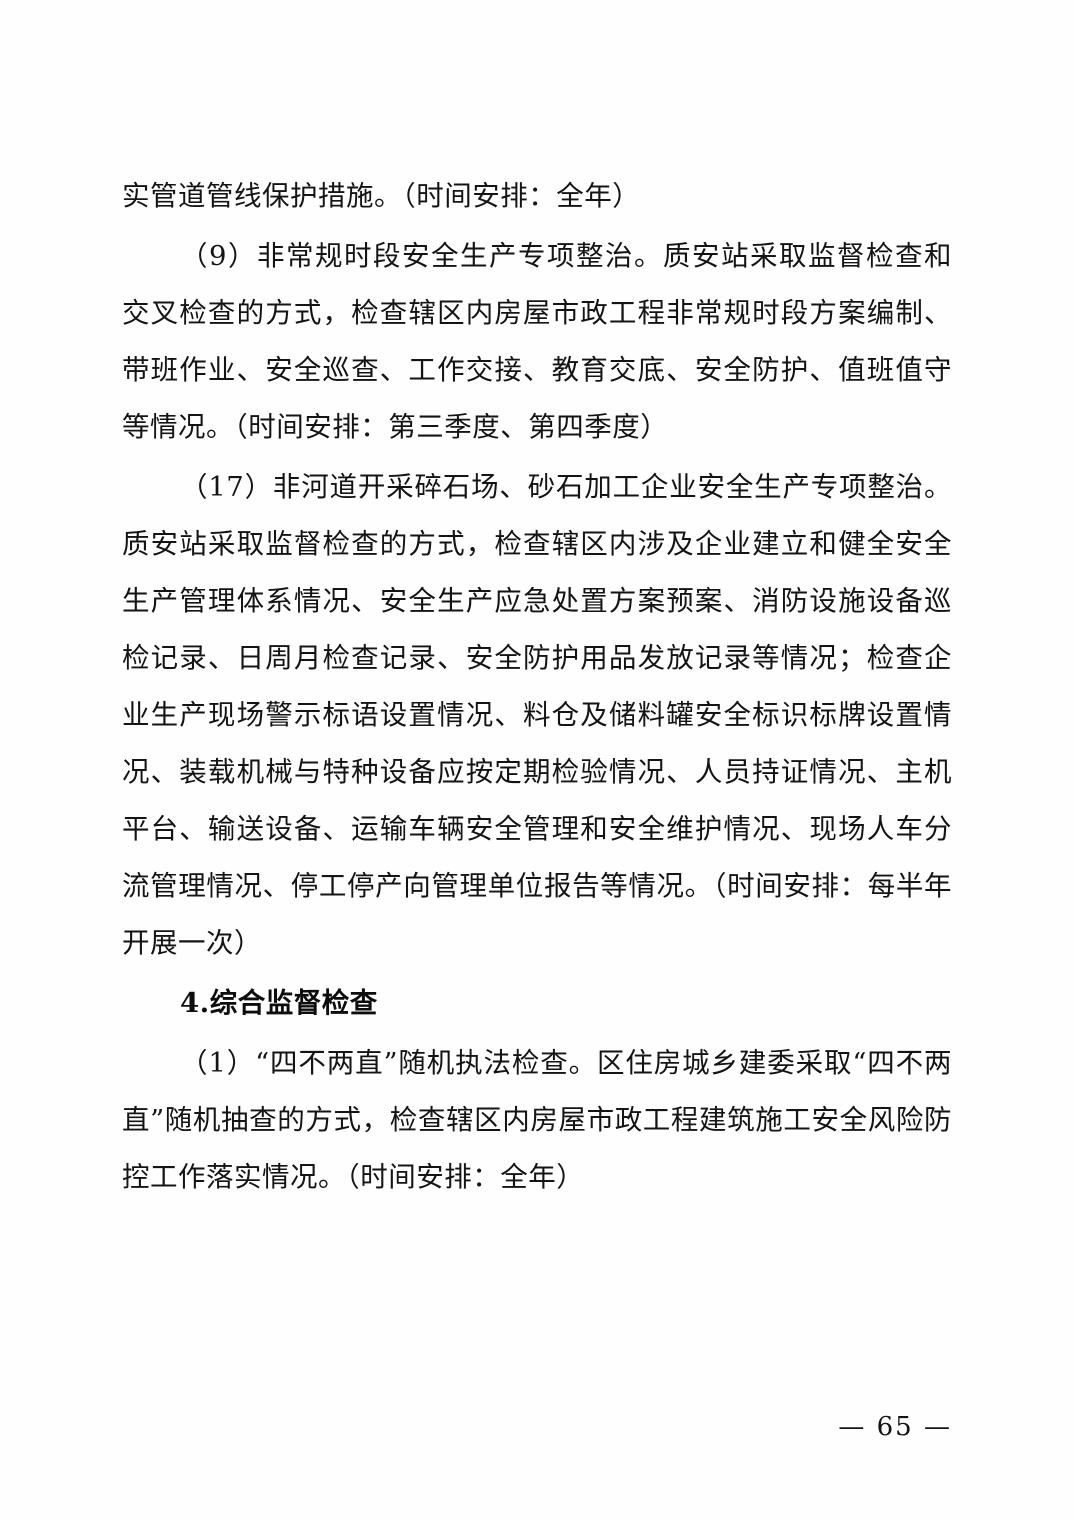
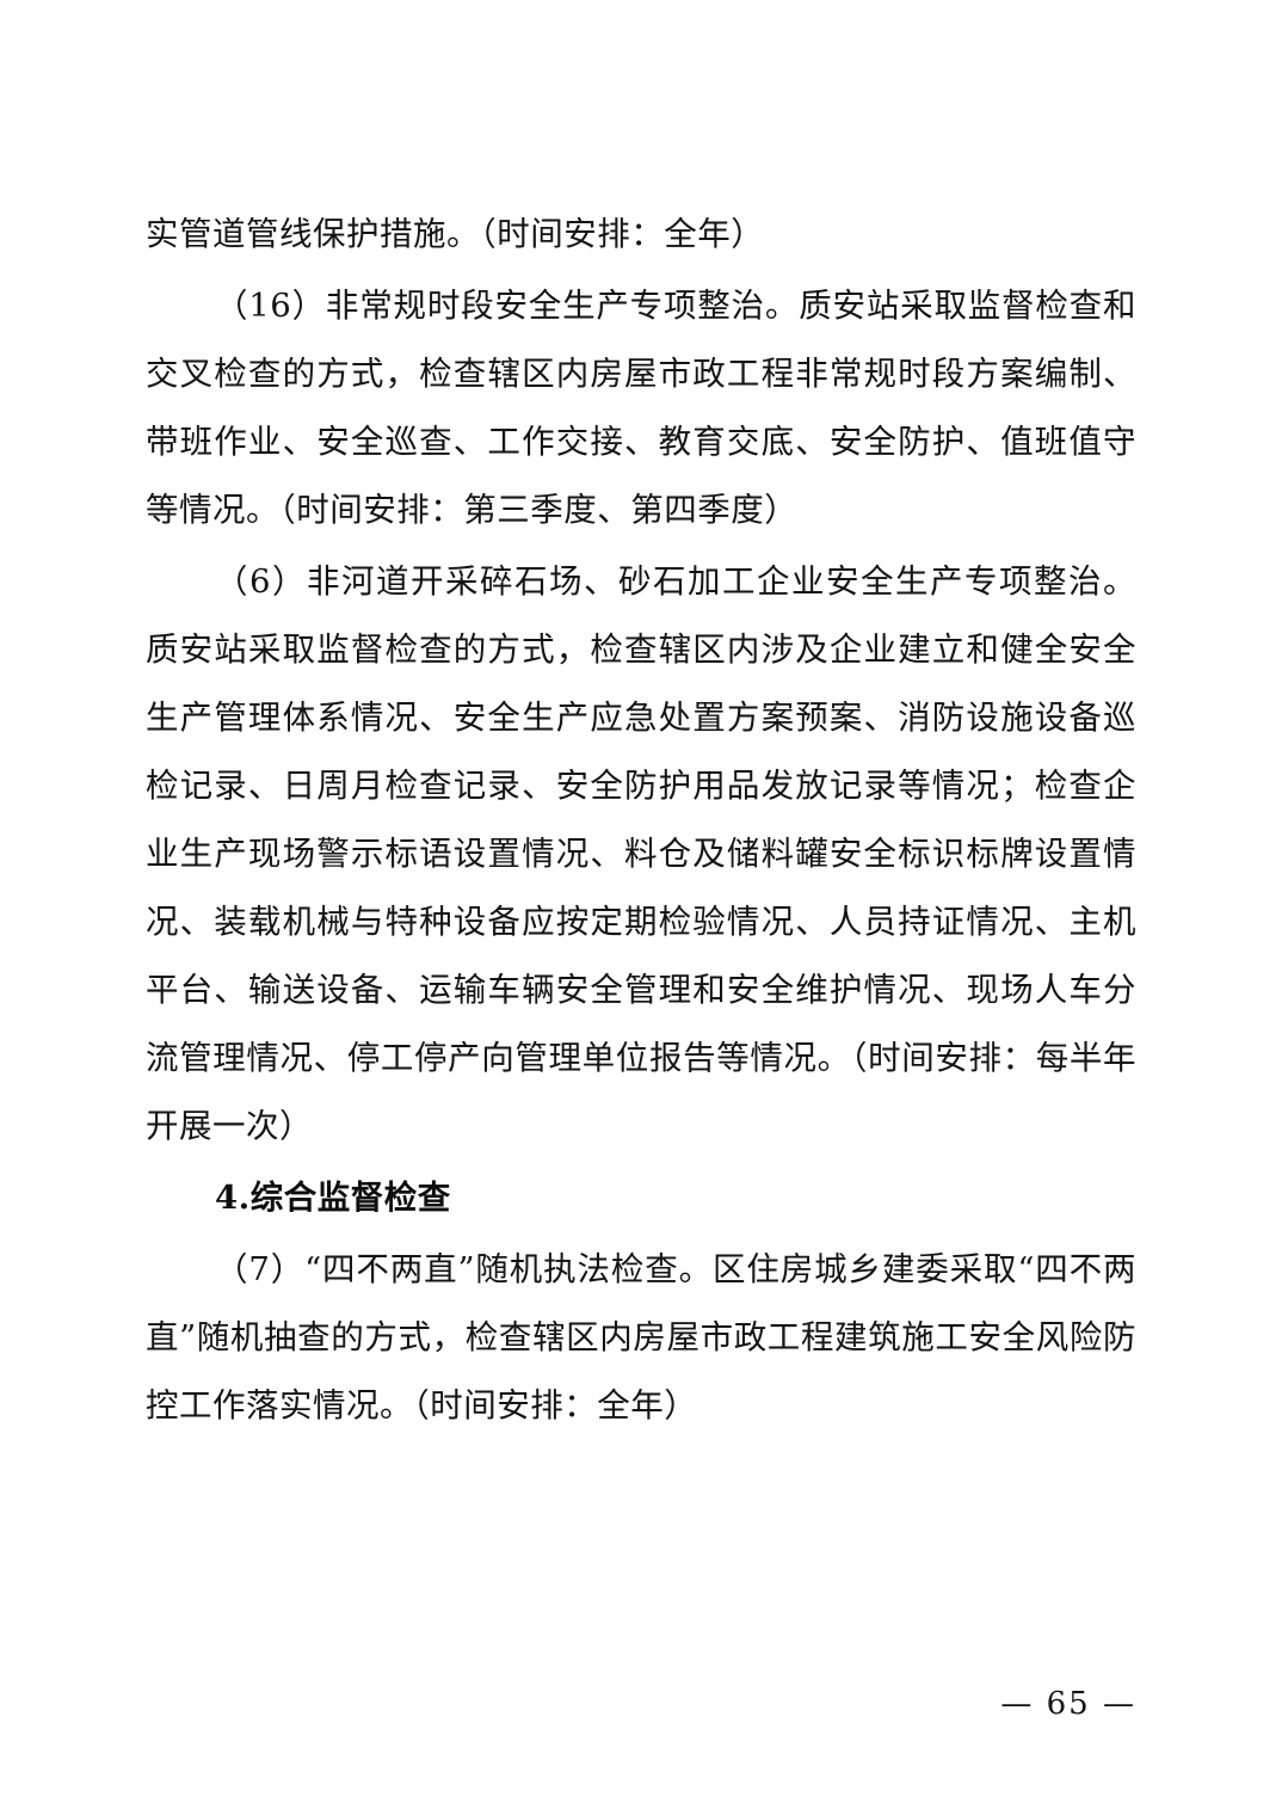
  实管道管线保护措施。（时间安排：全年）
- （9）非常规时段安全生产专项整治。质安站采取监督检查和交叉检查的方式，检查辖区内房屋市政工程非常规时段方案编制、带班作业、安全巡查、工作交接、教育交底、安全防护、值班值守等情况。（时间安排：第三季度、第四季度）
+ （16）非常规时段安全生产专项整治。质安站采取监督检查和交叉检查的方式，检查辖区内房屋市政工程非常规时段方案编制、带班作业、安全巡查、工作交接、教育交底、安全防护、值班值守等情况。（时间安排：第三季度、第四季度）
- （17）非河道开采碎石场、砂石加工企业安全生产专项整治。质安站采取监督检查的方式，检查辖区内涉及企业建立和健全安全生产管理体系情况、安全生产应急处置方案预案、消防设施设备巡检记录、日周月检查记录、安全防护用品发放记录等情况；检查企业生产现场警示标语设置情况、料仓及储料罐安全标识标牌设置情况、装载机械与特种设备应按定期检验情况、人员持证情况、主机平台、输送设备、运输车辆安全管理和安全维护情况、现场人车分流管理情况、停工停产向管理单位报告等情况。（时间安排：每半年开展一次）
+ （6）非河道开采碎石场、砂石加工企业安全生产专项整治。质安站采取监督检查的方式，检查辖区内涉及企业建立和健全安全生产管理体系情况、安全生产应急处置方案预案、消防设施设备巡检记录、日周月检查记录、安全防护用品发放记录等情况；检查企业生产现场警示标语设置情况、料仓及储料罐安全标识标牌设置情况、装载机械与特种设备应按定期检验情况、人员持证情况、主机平台、输送设备、运输车辆安全管理和安全维护情况、现场人车分流管理情况、停工停产向管理单位报告等情况。（时间安排：每半年开展一次）
  4.综合监督检查
- （1）“四不两直”随机执法检查。区住房城乡建委采取“四不两直”随机抽查的方式，检查辖区内房屋市政工程建筑施工安全风险防控工作落实情况。（时间安排：全年）
+ （7）“四不两直”随机执法检查。区住房城乡建委采取“四不两直”随机抽查的方式，检查辖区内房屋市政工程建筑施工安全风险防控工作落实情况。（时间安排：全年）
  — 65 —
